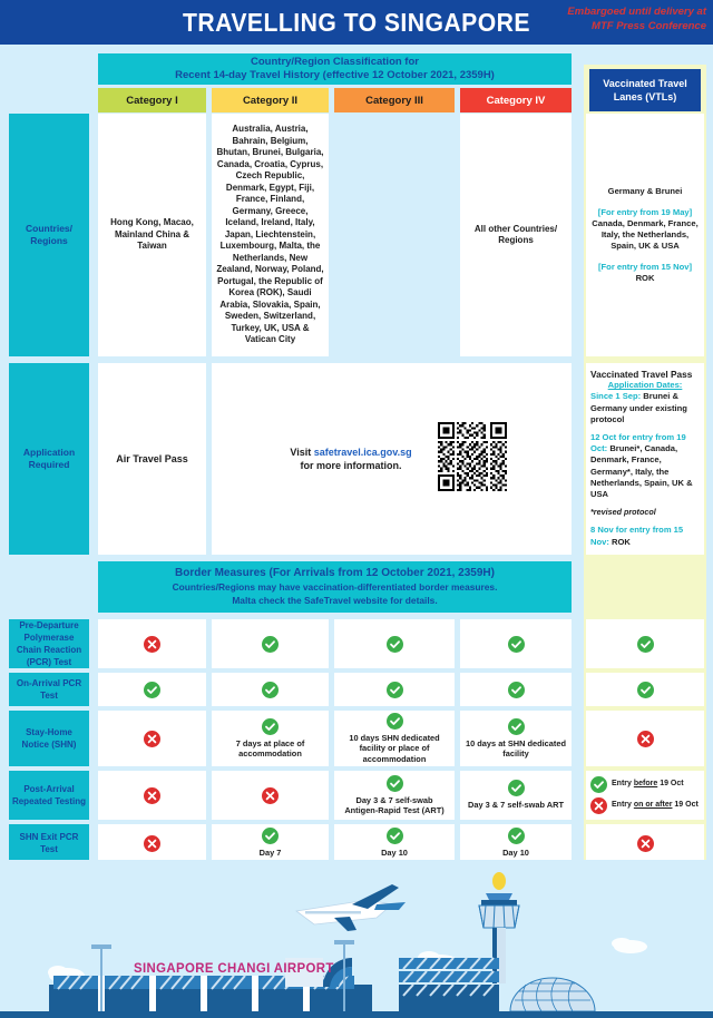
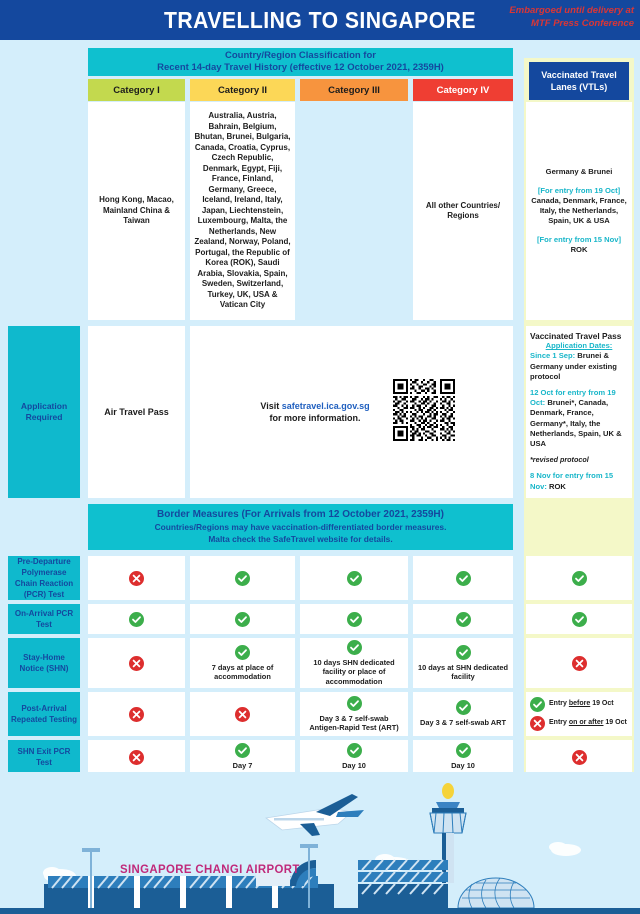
  TRAVELLING TO SINGAPORE
  Embargoed until delivery at
  MTF Press Conference
  Country/Region Classification for
  Recent 14-day Travel History (effective 12 October 2021, 2359H)
  Category I
  Category II
  Category III
  Category IV
  Vaccinated Travel
  Lanes (VTLs)
- Countries/ Regions
  Hong Kong, Macao, Mainland China & Taiwan
  Australia, Austria, Bahrain, Belgium, Bhutan, Brunei, Bulgaria, Canada, Croatia, Cyprus, Czech Republic, Denmark, Egypt, Fiji, France, Finland, Germany, Greece, Iceland, Ireland, Italy, Japan, Liechtenstein, Luxembourg, Malta, the Netherlands, New Zealand, Norway, Poland, Portugal, the Republic of Korea (ROK), Saudi Arabia, Slovakia, Spain, Sweden, Switzerland, Turkey, UK, USA & Vatican City
  All other Countries/ Regions
  Germany & Brunei
- [For entry from 19 May]
+ [For entry from 19 Oct]
  Canada, Denmark, France, Italy, the Netherlands, Spain, UK & USA
  [For entry from 15 Nov]
  ROK
  Application Required
  Air Travel Pass
  Visit safetravel.ica.gov.sg
  for more information.
  Vaccinated Travel Pass
  Application Dates:
  Since 1 Sep: Brunei & Germany under existing protocol
  12 Oct for entry from 19 Oct: Brunei*, Canada, Denmark, France, Germany*, Italy, the Netherlands, Spain, UK & USA
  *revised protocol
  8 Nov for entry from 15 Nov: ROK
  Border Measures (For Arrivals from 12 October 2021, 2359H)
  Countries/Regions may have vaccination-differentiated border measures.
  Malta check the SafeTravel website for details.
  Pre-Departure Polymerase Chain Reaction (PCR) Test
  On-Arrival PCR Test
  Stay-Home Notice (SHN)
  7 days at place of accommodation
  10 days SHN dedicated facility or place of accommodation
  10 days at SHN dedicated facility
  Post-Arrival Repeated Testing
  Day 3 & 7 self-swab Antigen-Rapid Test (ART)
  Day 3 & 7 self-swab ART
  SHN Exit PCR Test
  Day 7
  Day 10
  Day 10
  SINGAPORE CHANGI AIRPORT
